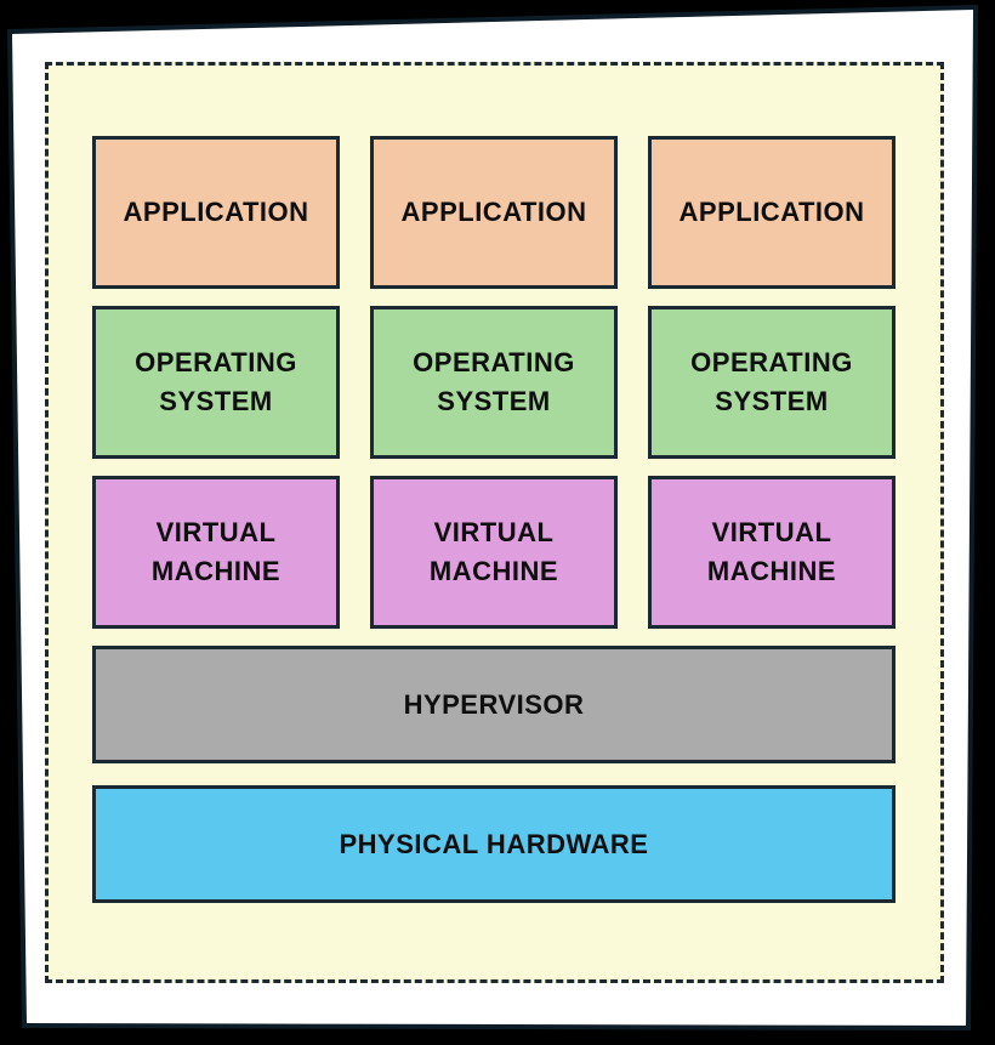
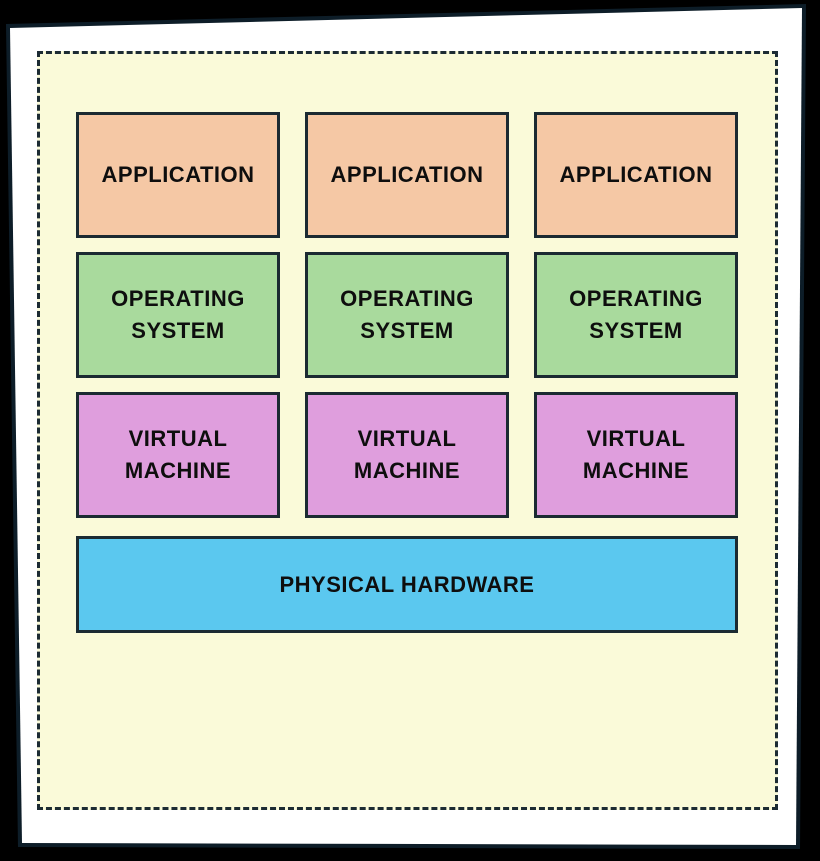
  APPLICATION
  APPLICATION
  APPLICATION
  OPERATING SYSTEM
  OPERATING SYSTEM
  OPERATING SYSTEM
  VIRTUAL MACHINE
  VIRTUAL MACHINE
  VIRTUAL MACHINE
- HYPERVISOR
  PHYSICAL HARDWARE
